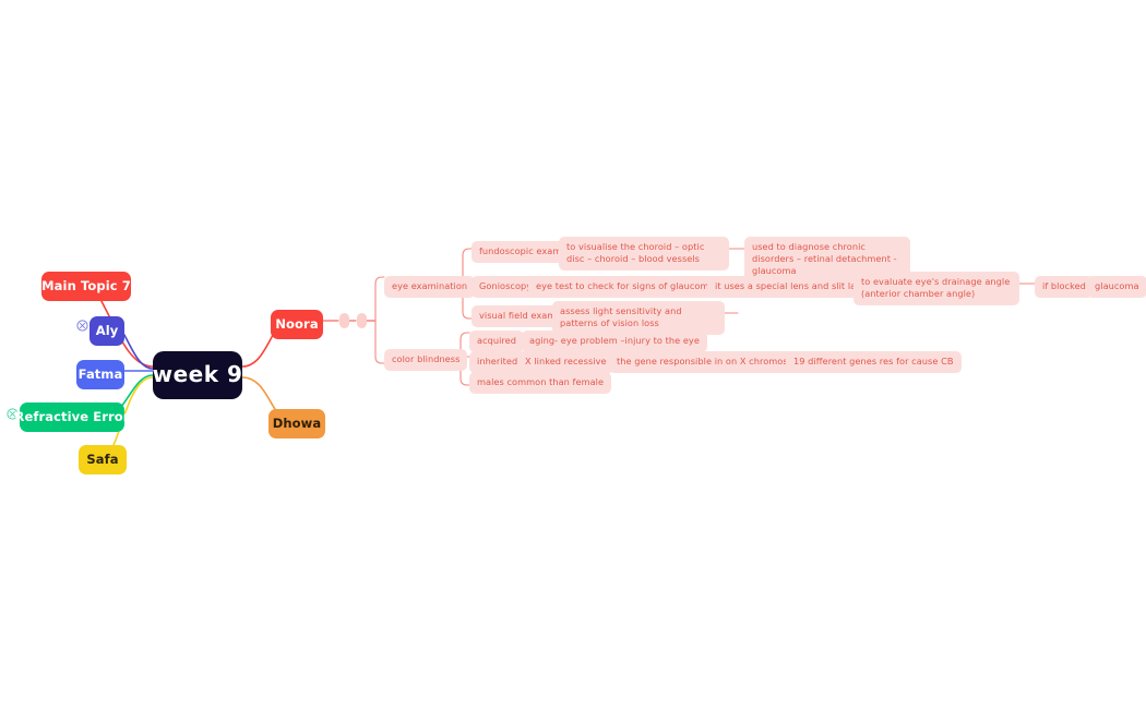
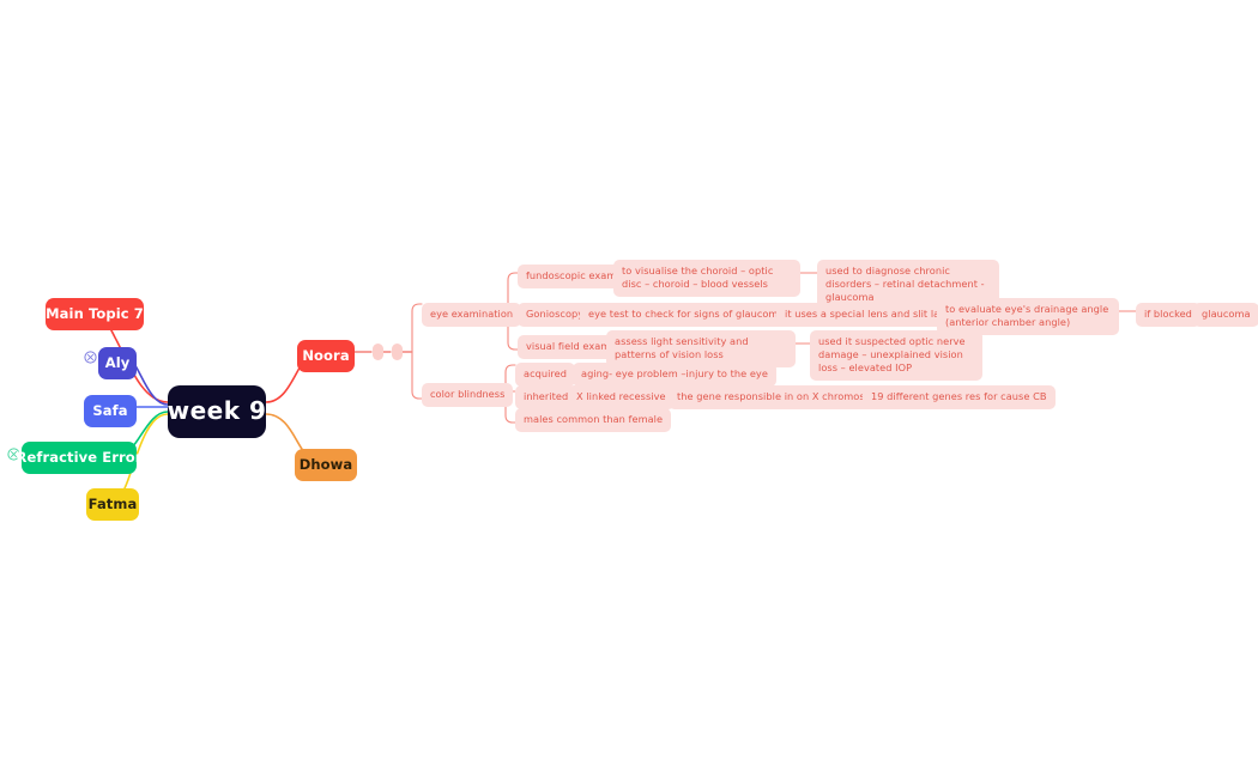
  week 9
  Main Topic 7
  Aly
- Fatma
+ Safa
  Refractive Error
- Safa
+ Fatma
  Noora
  Dhowa
  eye examination
  color blindness
  fundoscopic exam
  to visualise the choroid – optic disc – choroid – blood vessels
  used to diagnose chronic disorders – retinal detachment - glaucoma
  Gonioscop
  eye test to check for signs of glaucom
  it uses a special lens and slit l
  to evaluate eye's drainage angle (anterior chamber angle)
  if blocked
  glaucoma
  visual field exa
  assess light sensitivity and patterns of vision loss
+ used it suspected optic nerve damage – unexplained vision loss – elevated IOP
  acquired
  aging- eye problem –injury to the eye
  inherited
  X linked recessive
  the gene responsible in on X chromo
  19 different genes res for cause CB
  males common than female
